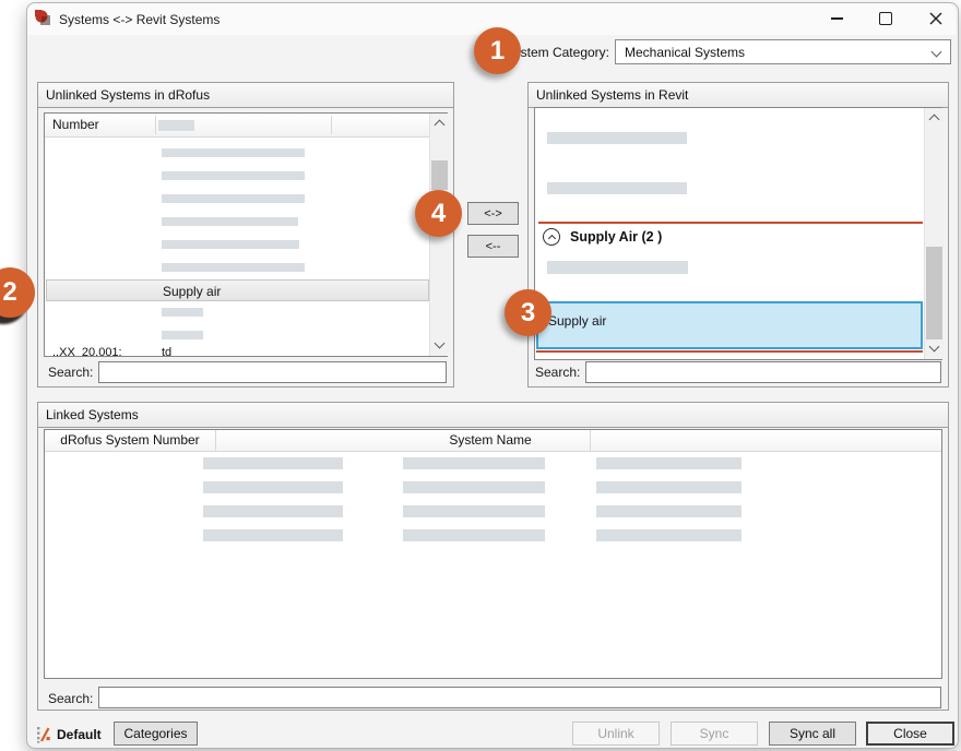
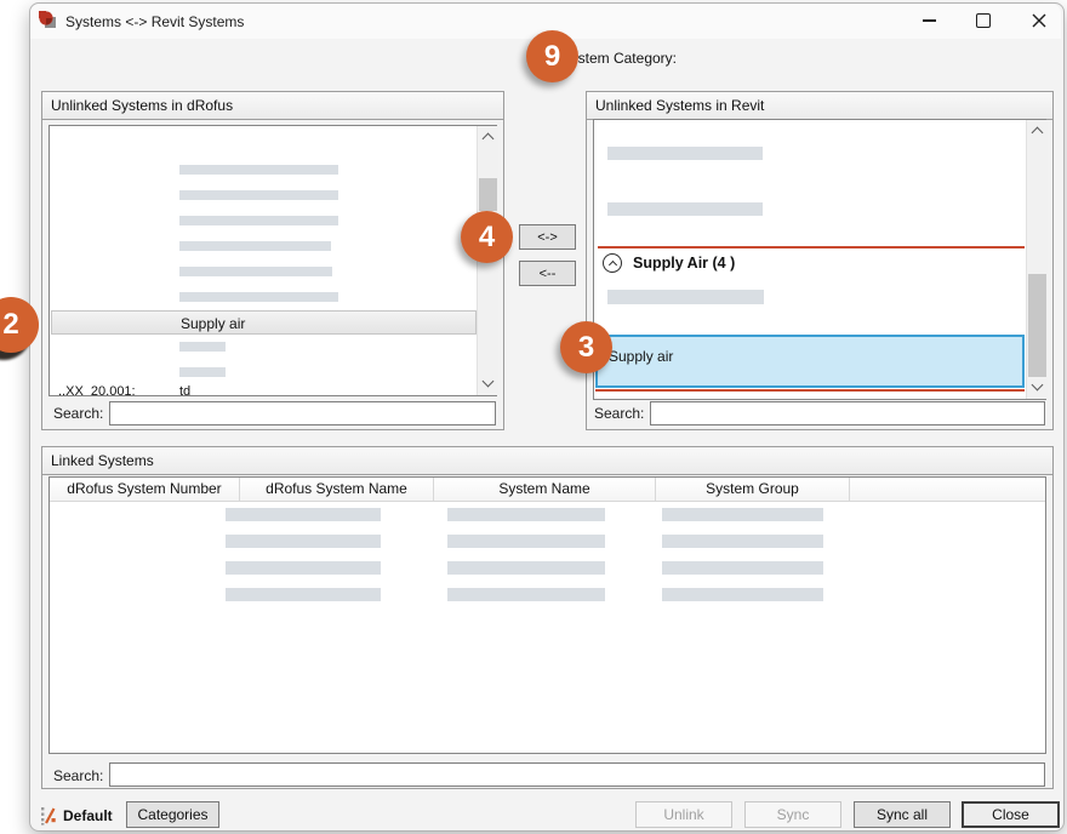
  Systems <-> Revit Systems
  stem Category:
- Mechanical Systems
- 1
+ 9
  2
  3
  4
  Unlinked Systems in dRofus
- Number
  Supply air
  ..XX_20.001:
  td
  Search:
  <->
  <--
  Unlinked Systems in Revit
- Supply Air (2 )
+ Supply Air (4 )
  Supply air
  Search:
  Linked Systems
  dRofus System Number
+ dRofus System Name
  System Name
+ System Group
  Search:
  Default
  Categories
  Unlink
  Sync
  Sync all
  Close
